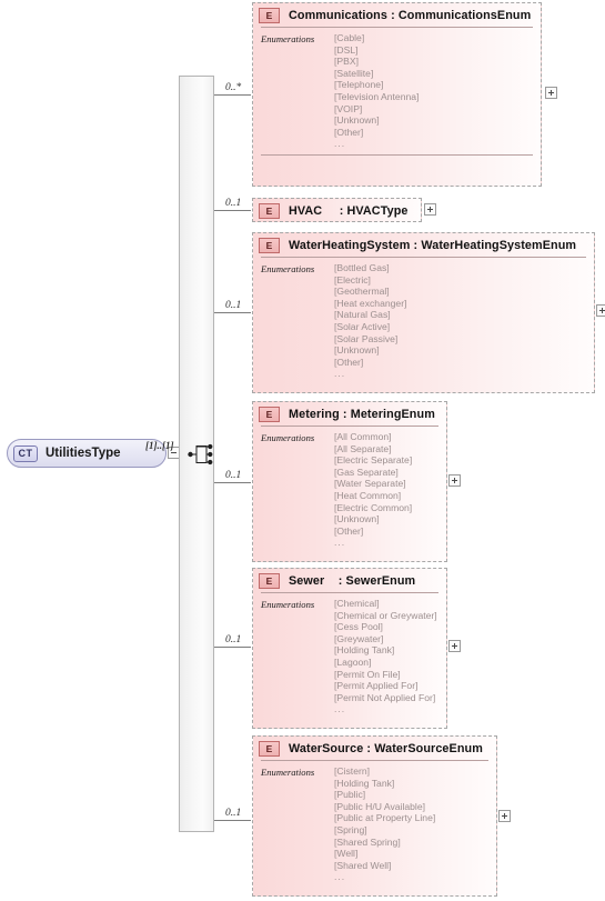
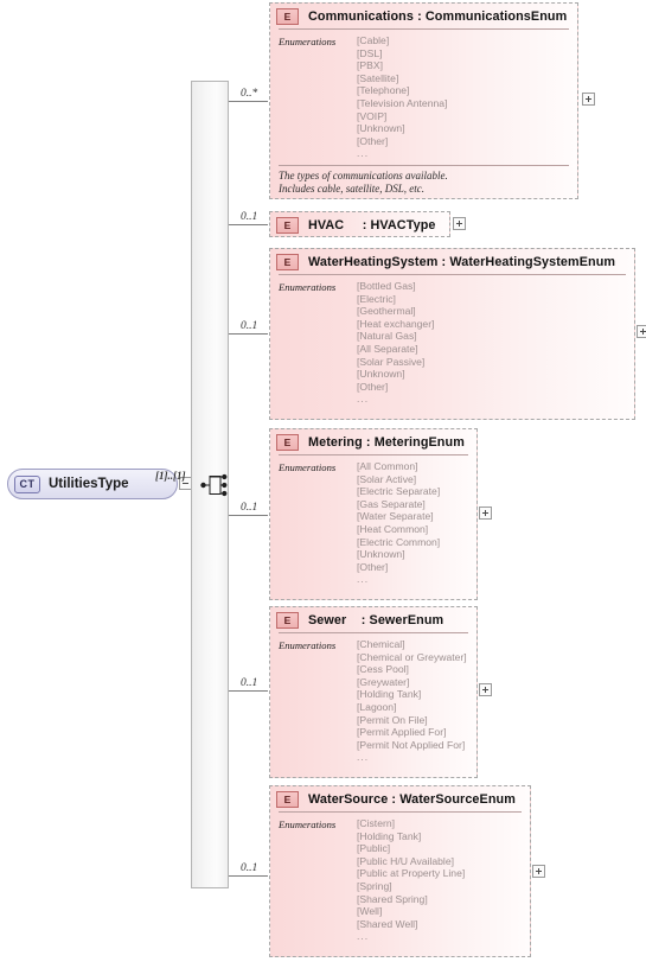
  CT
  UtilitiesType
  [1]..[1]
  0..*
  0..1
  0..1
  0..1
  0..1
  0..1
  E
  Communications : CommunicationsEnum
  Enumerations
  [Cable]
  [DSL]
  [PBX]
  [Satellite]
  [Telephone]
  [Television Antenna]
  [VOIP]
  [Unknown]
  [Other]
  ...
+ The types of communications available.
+ Includes cable, satellite, DSL, etc.
  E
  HVAC : HVACType
  E
  WaterHeatingSystem : WaterHeatingSystemEnum
  Enumerations
  [Bottled Gas]
  [Electric]
  [Geothermal]
  [Heat exchanger]
  [Natural Gas]
- [Solar Active]
+ [All Separate]
  [Solar Passive]
  [Unknown]
  [Other]
  ...
  E
  Metering : MeteringEnum
  Enumerations
  [All Common]
- [All Separate]
+ [Solar Active]
  [Electric Separate]
  [Gas Separate]
  [Water Separate]
  [Heat Common]
  [Electric Common]
  [Unknown]
  [Other]
  ...
  E
  Sewer : SewerEnum
  Enumerations
  [Chemical]
  [Chemical or Greywater]
  [Cess Pool]
  [Greywater]
  [Holding Tank]
  [Lagoon]
  [Permit On File]
  [Permit Applied For]
  [Permit Not Applied For]
  ...
  E
  WaterSource : WaterSourceEnum
  Enumerations
  [Cistern]
  [Holding Tank]
  [Public]
  [Public H/U Available]
  [Public at Property Line]
  [Spring]
  [Shared Spring]
  [Well]
  [Shared Well]
  ...
